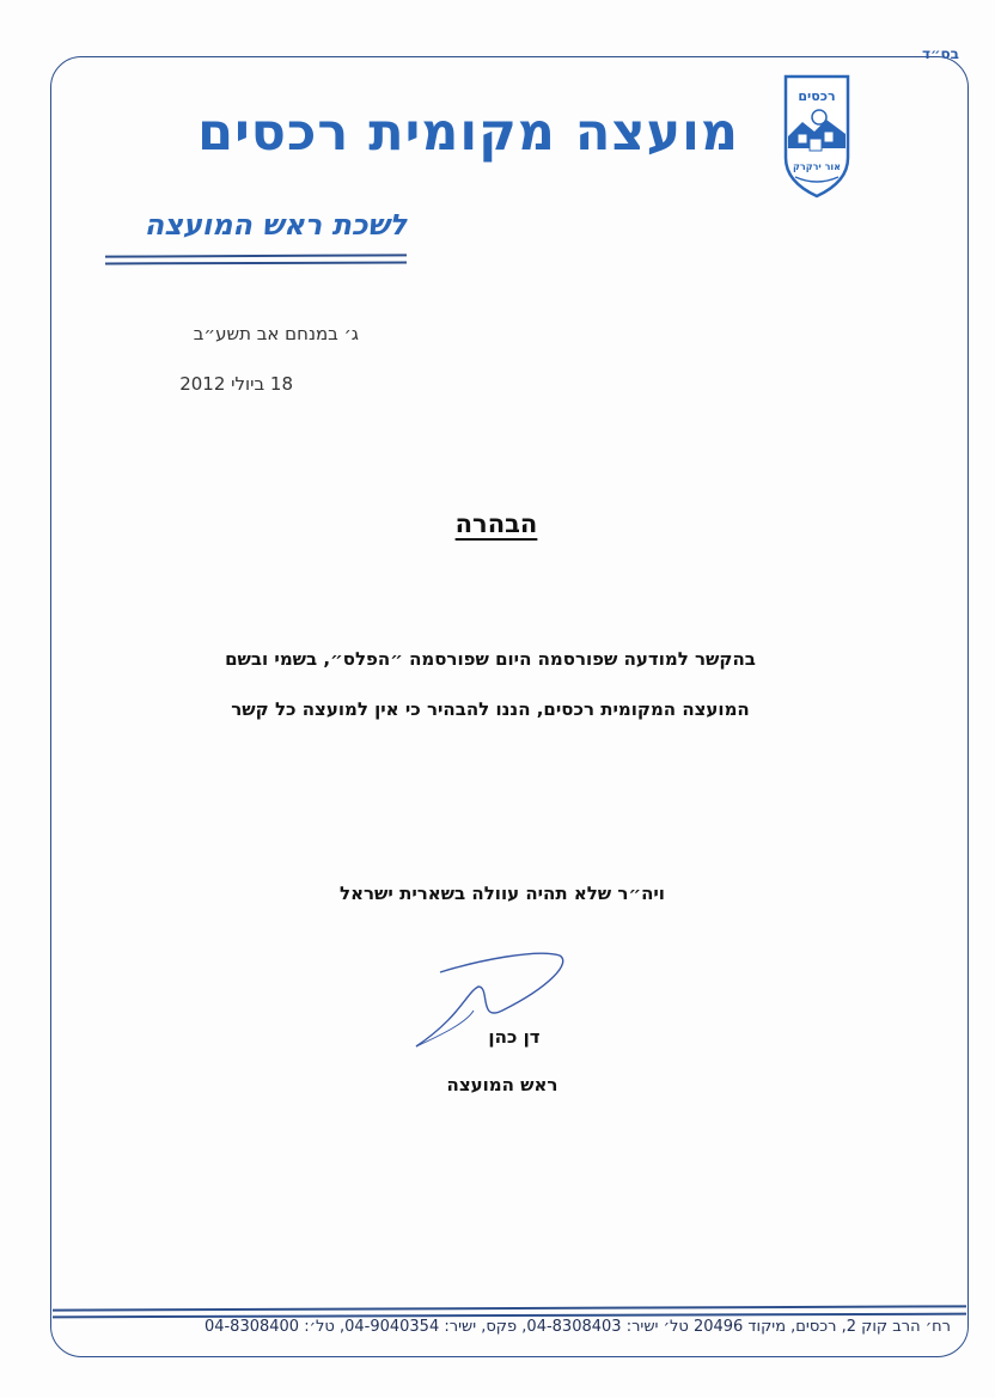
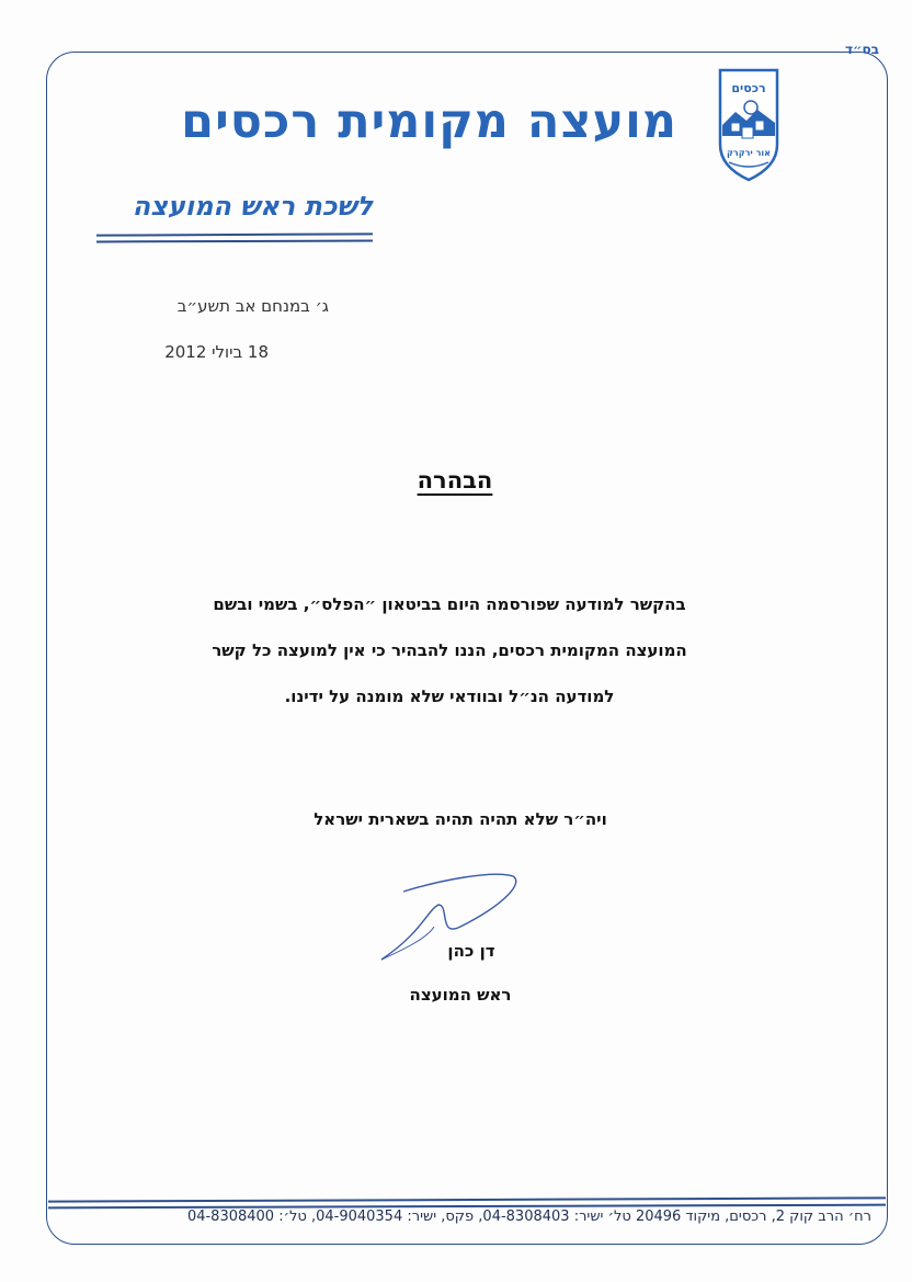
  בס״ד
  רכסים
  אור ירקרק
  מועצה מקומית רכסים
  לשכת ראש המועצה
  ג׳ במנחם אב תשע״ב
  18 ביולי 2012
  הבהרה
- בהקשר למודעה שפורסמה היום שפורסמה ״הפלס״, בשמי ובשם
+ בהקשר למודעה שפורסמה היום בביטאון ״הפלס״, בשמי ובשם
  המועצה המקומית רכסים, הננו להבהיר כי אין למועצה כל קשר
+ למודעה הנ״ל ובוודאי שלא מומנה על ידינו.
- ויה״ר שלא תהיה עוולה בשארית ישראל
+ ויה״ר שלא תהיה תהיה בשארית ישראל
  דן כהן
  ראש המועצה
  רח׳ הרב קוק 2, רכסים, מיקוד 20496 טל׳ ישיר: 04-8308403, פקס, ישיר: 04-9040354, טל׳: 04-8308400
